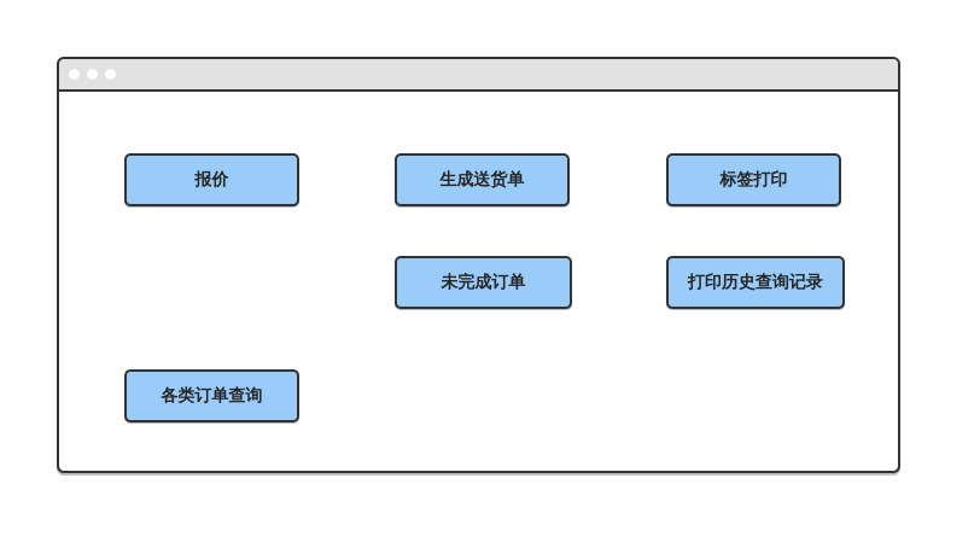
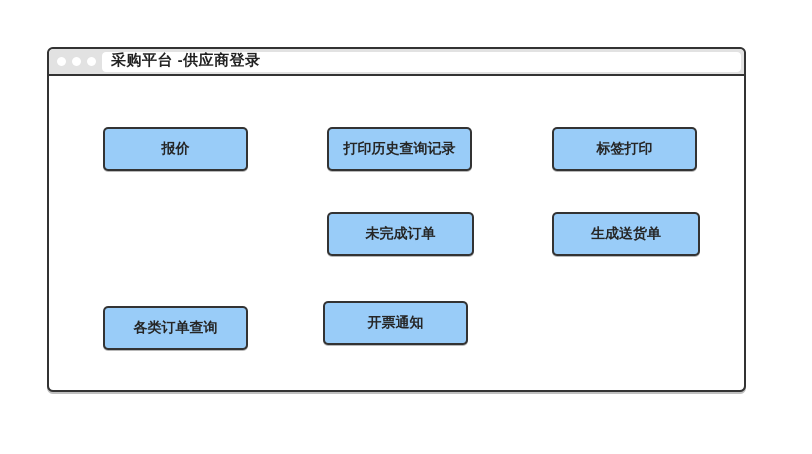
+ 采购平台 -供应商登录
  报价
- 生成送货单
+ 打印历史查询记录
  标签打印
  未完成订单
- 打印历史查询记录
+ 生成送货单
  各类订单查询
+ 开票通知
